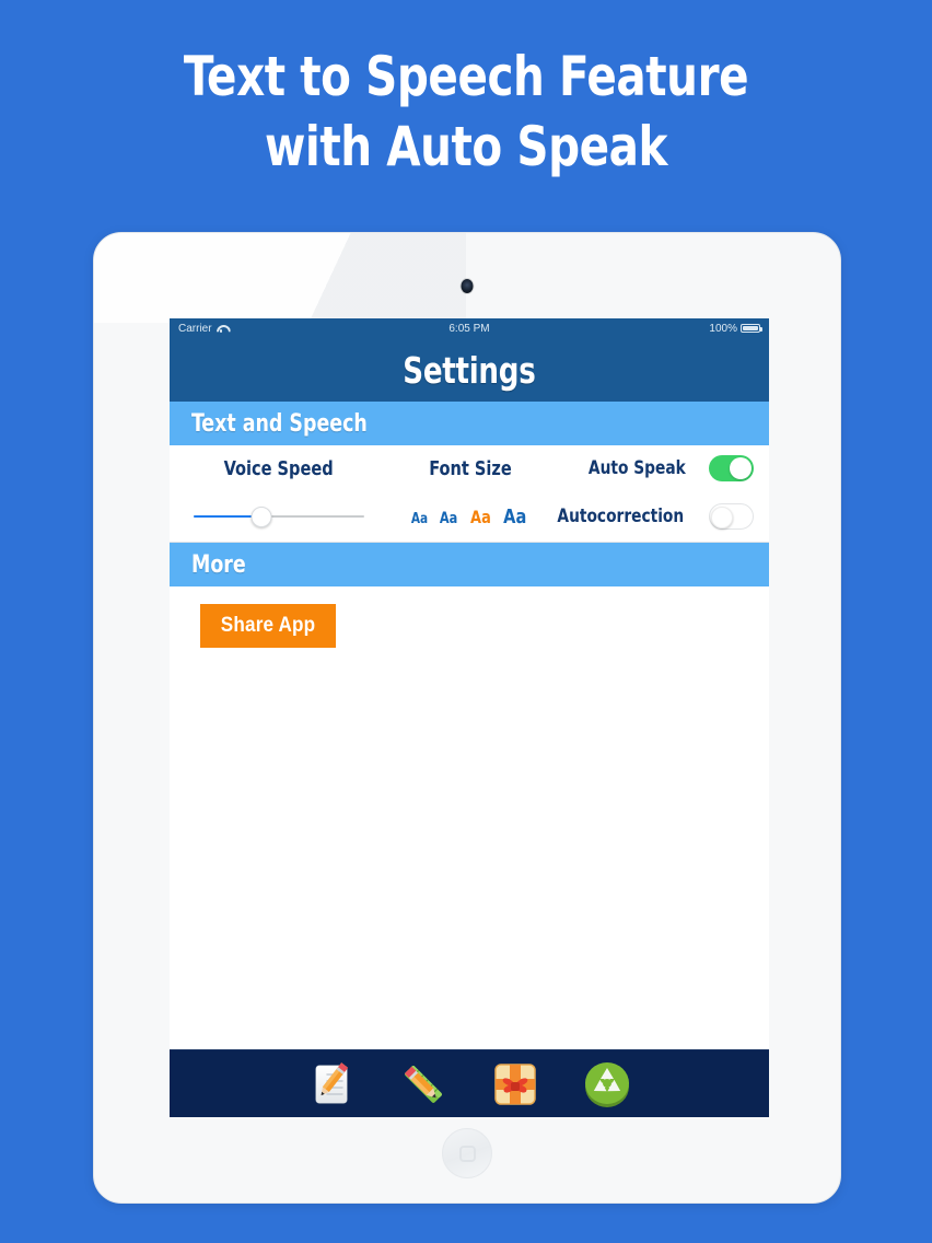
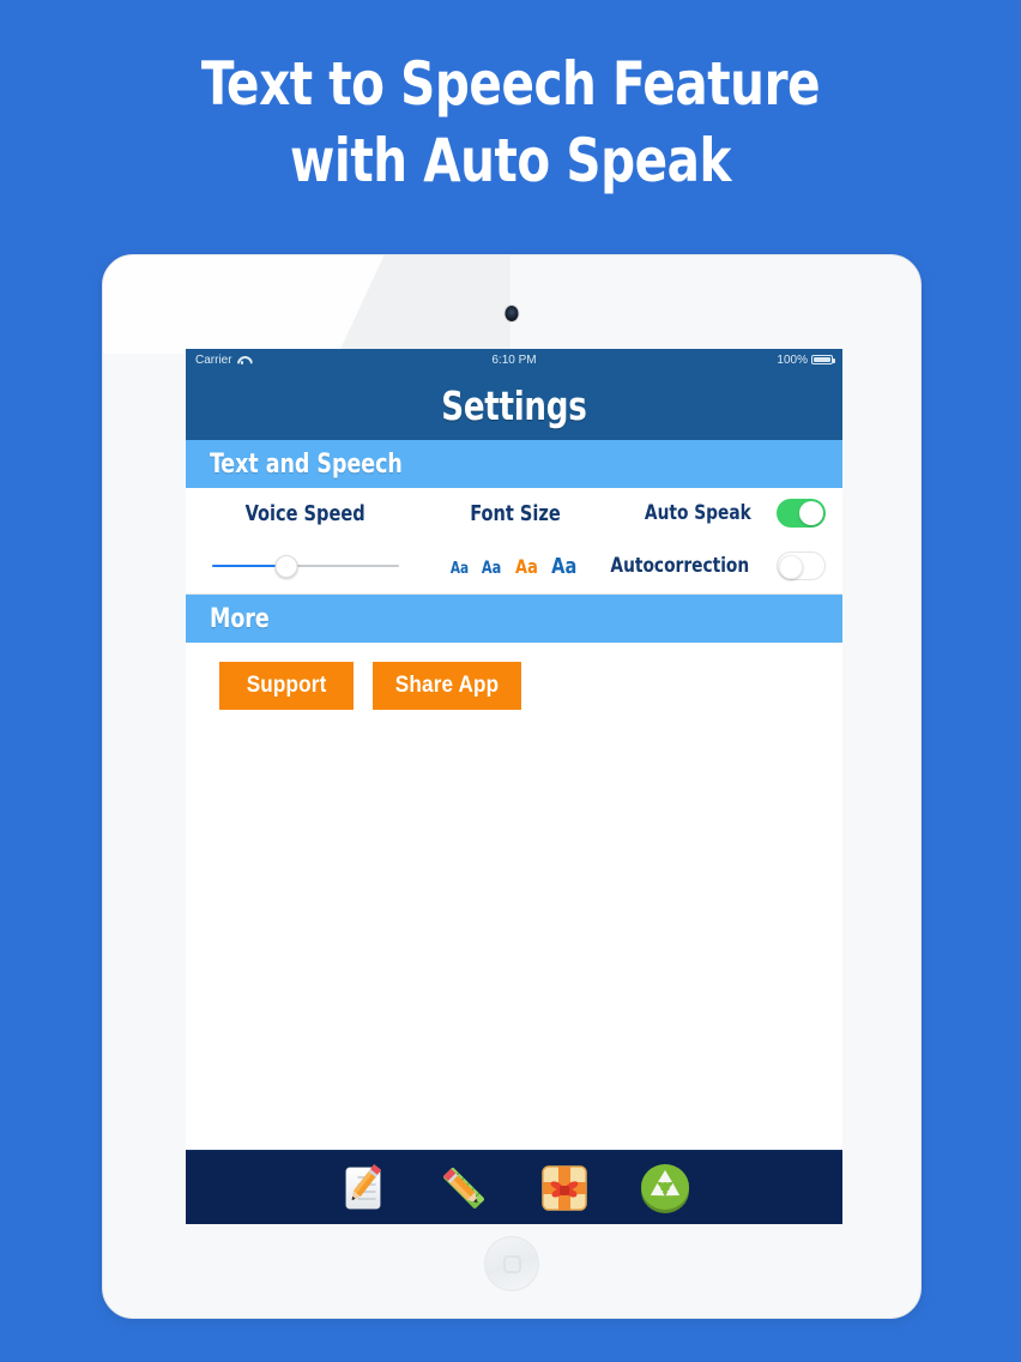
  Text to Speech Feature
  with Auto Speak
  Carrier
- 6:05 PM
+ 6:10 PM
  100%
  Settings
  Text and Speech
  Voice Speed
  Font Size
  Auto Speak
  Aa
  Aa
  Aa
  Aa
  Autocorrection
  More
+ Support
  Share App
